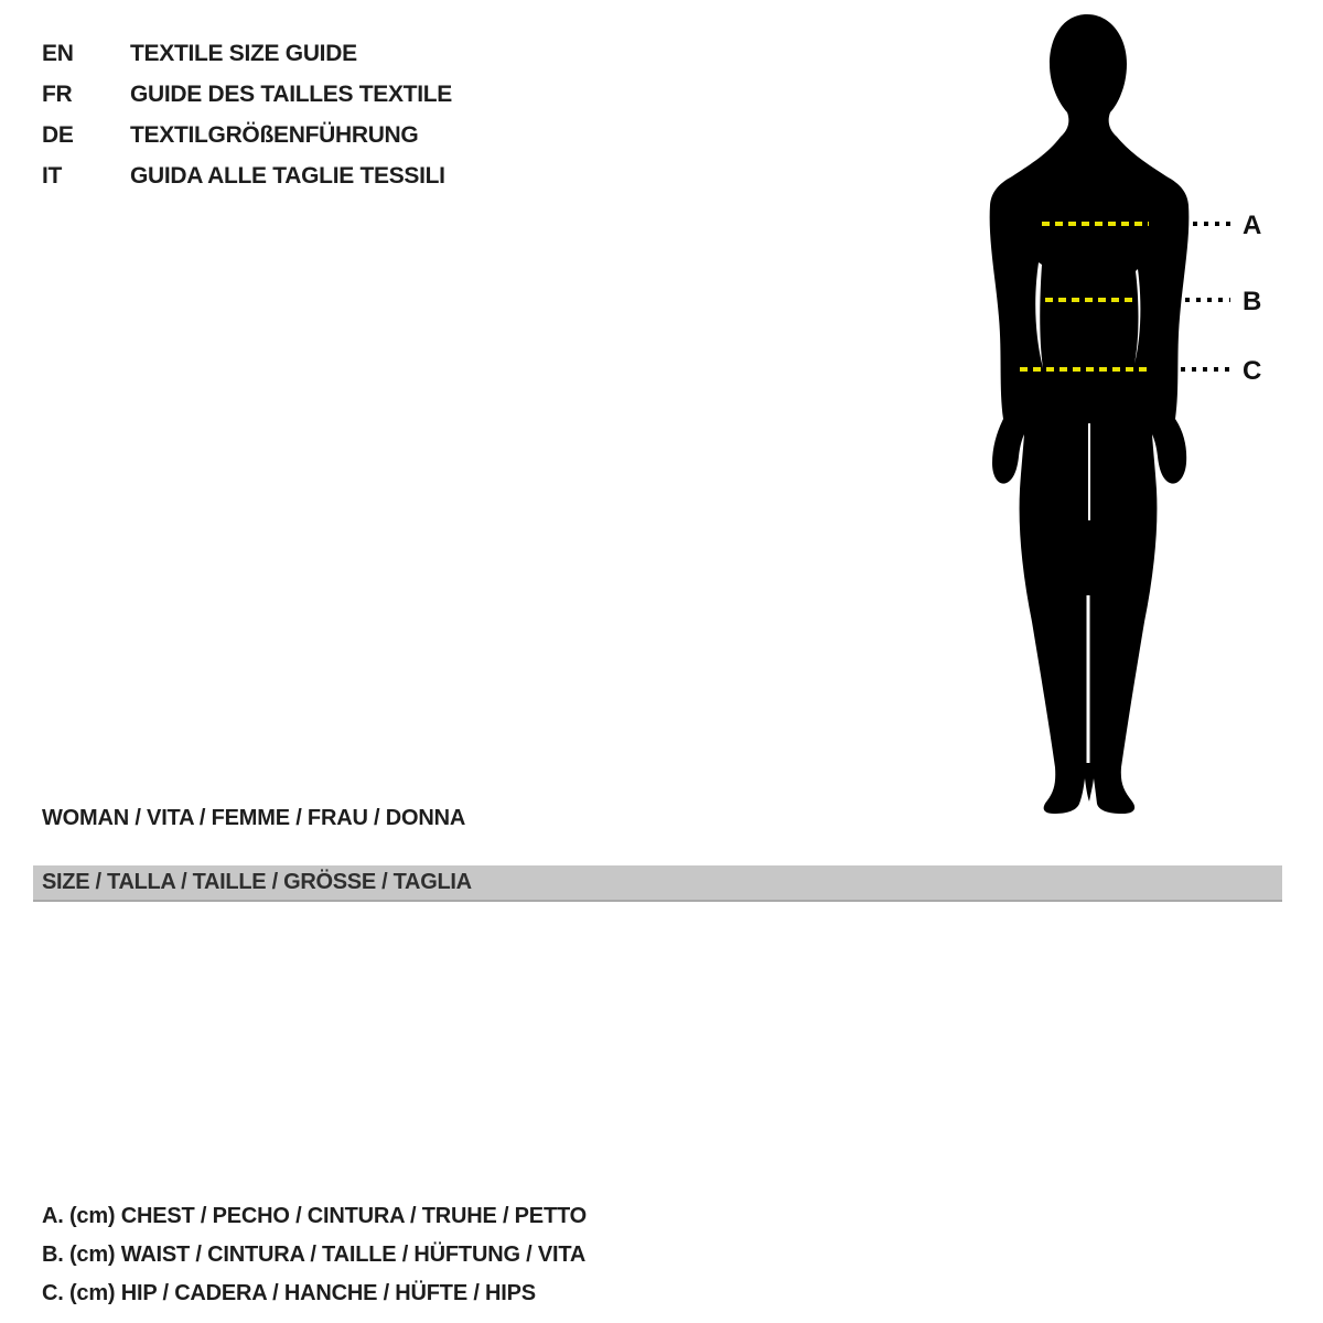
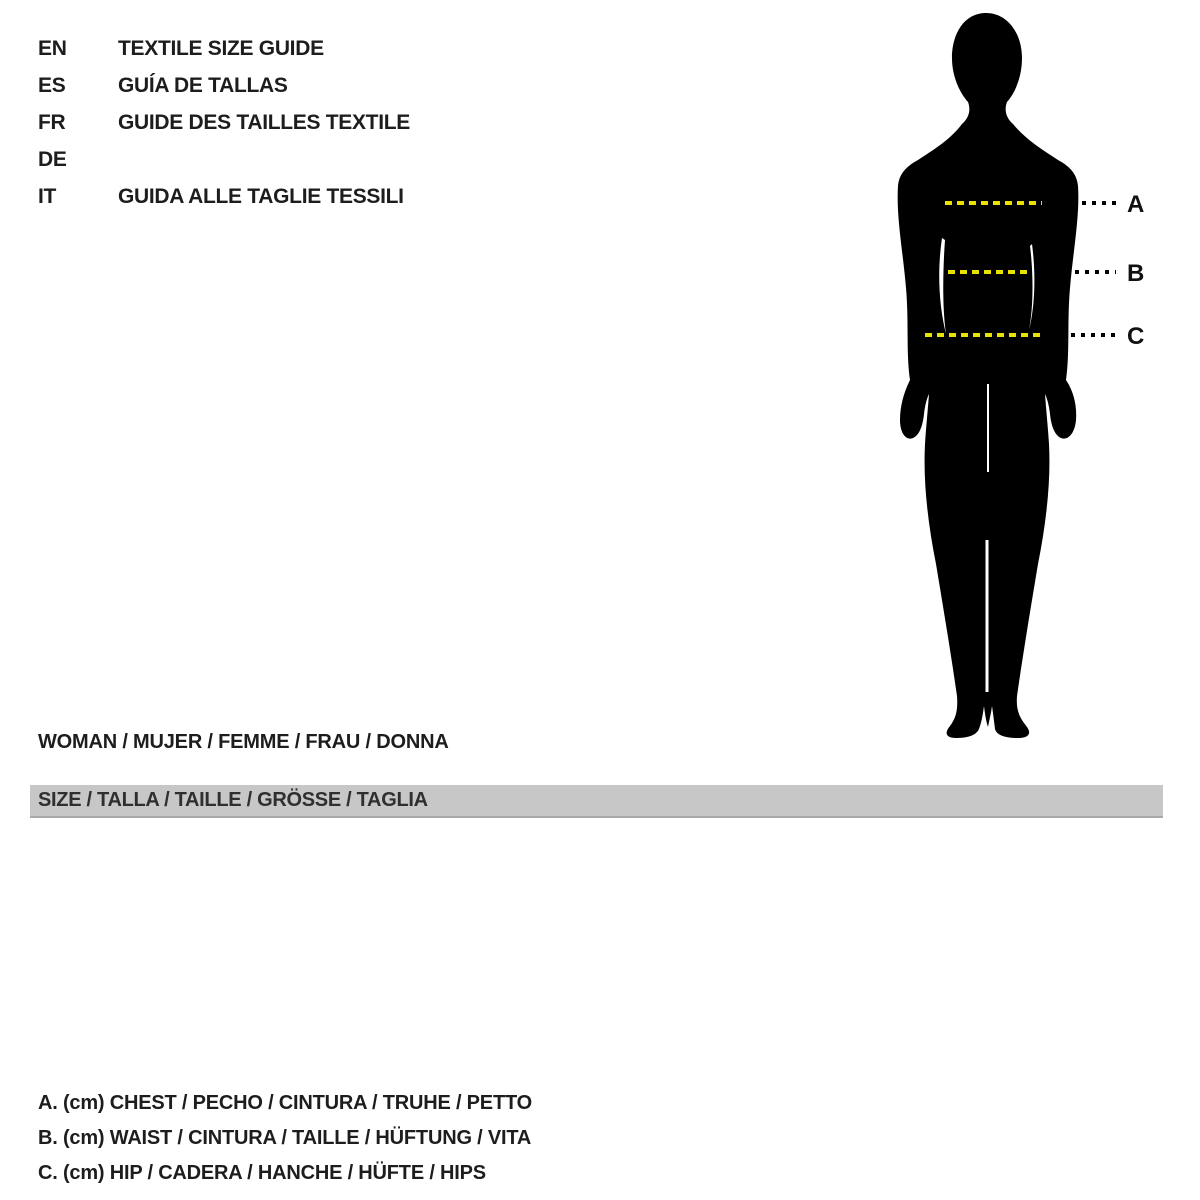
  EN
  TEXTILE SIZE GUIDE
+ ES
+ GUÍA DE TALLAS
  FR
  GUIDE DES TAILLES TEXTILE
  DE
- TEXTILGRÖßENFÜHRUNG
  IT
  GUIDA ALLE TAGLIE TESSILI
  A
  B
  C
- WOMAN / VITA / FEMME / FRAU / DONNA
+ WOMAN / MUJER / FEMME / FRAU / DONNA
  SIZE / TALLA / TAILLE / GRÖSSE / TAGLIA
  A. (cm) CHEST / PECHO / CINTURA / TRUHE / PETTO
  B. (cm) WAIST / CINTURA / TAILLE / HÜFTUNG / VITA
  C. (cm) HIP / CADERA / HANCHE / HÜFTE / HIPS
